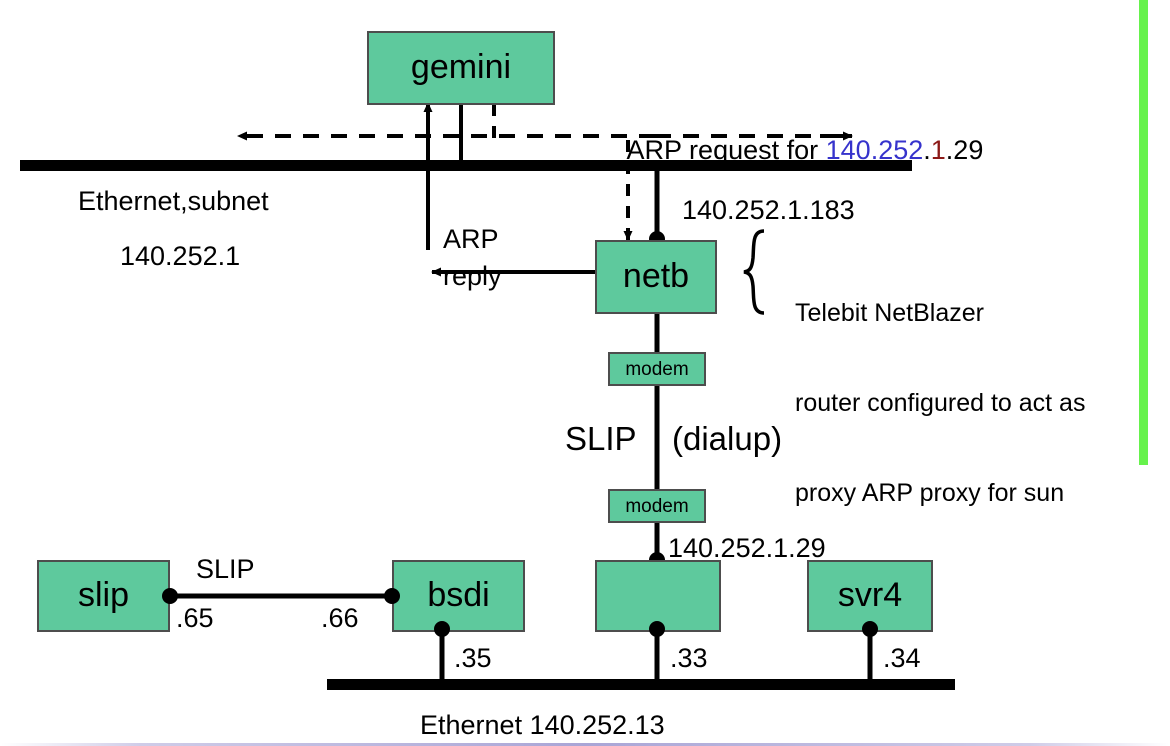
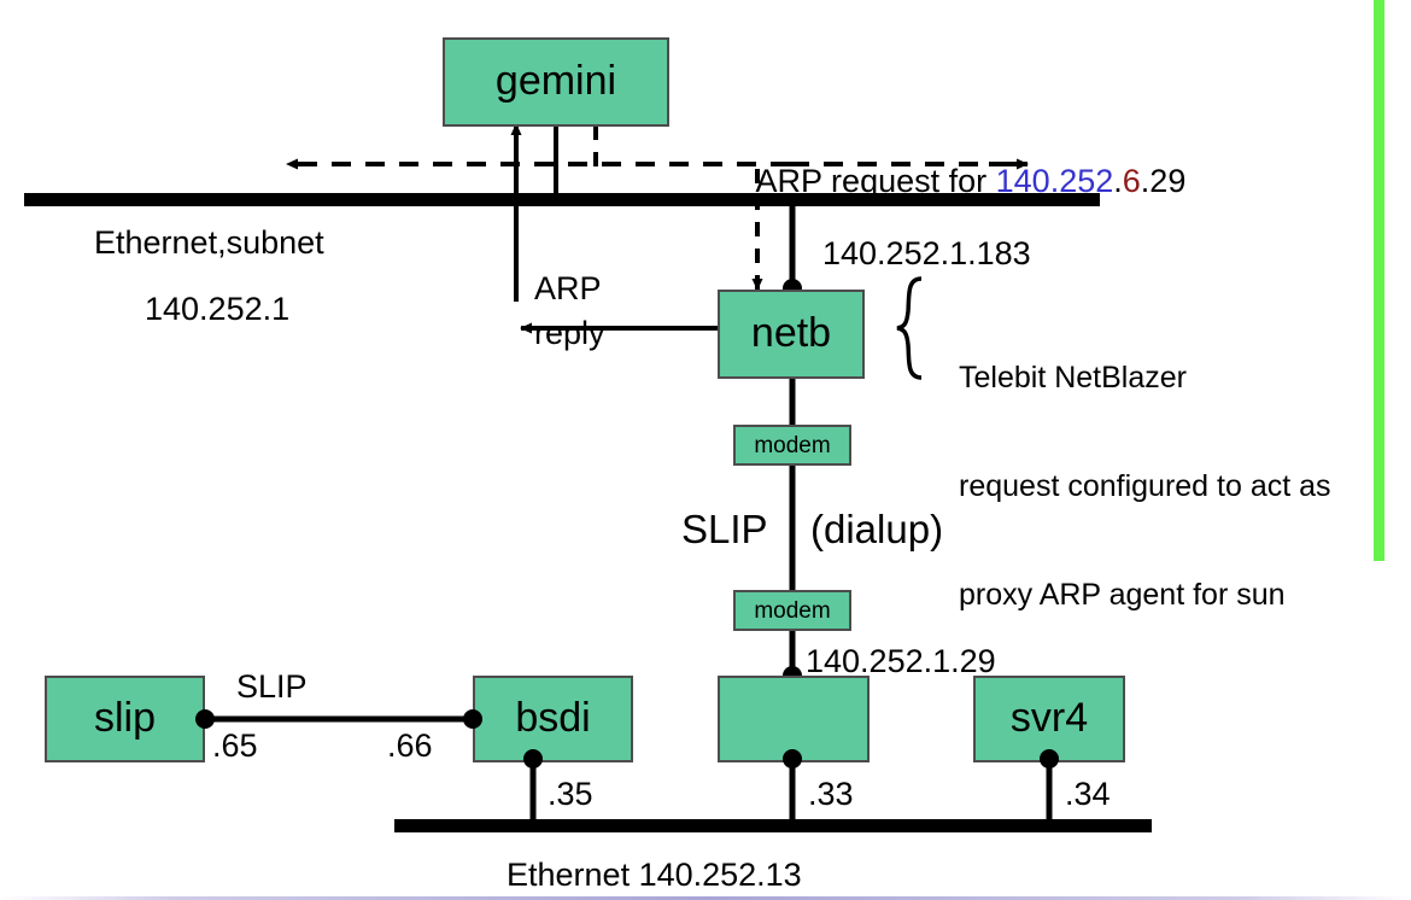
  gemini
  netb
  slip
  bsdi
  svr4
  modem
  modem
- ARP request for 140.252.1.29
+ ARP request for 140.252.6.29
  Ethernet,subnet
  140.252.1
  ARP
  reply
  140.252.1.183
  Telebit NetBlazer
- router configured to act as
+ request configured to act as
- proxy ARP proxy for sun
+ proxy ARP agent for sun
  SLIP
  (dialup)
  140.252.1.29
  SLIP
  .65
  .66
  .35
  .33
  .34
  Ethernet 140.252.13
